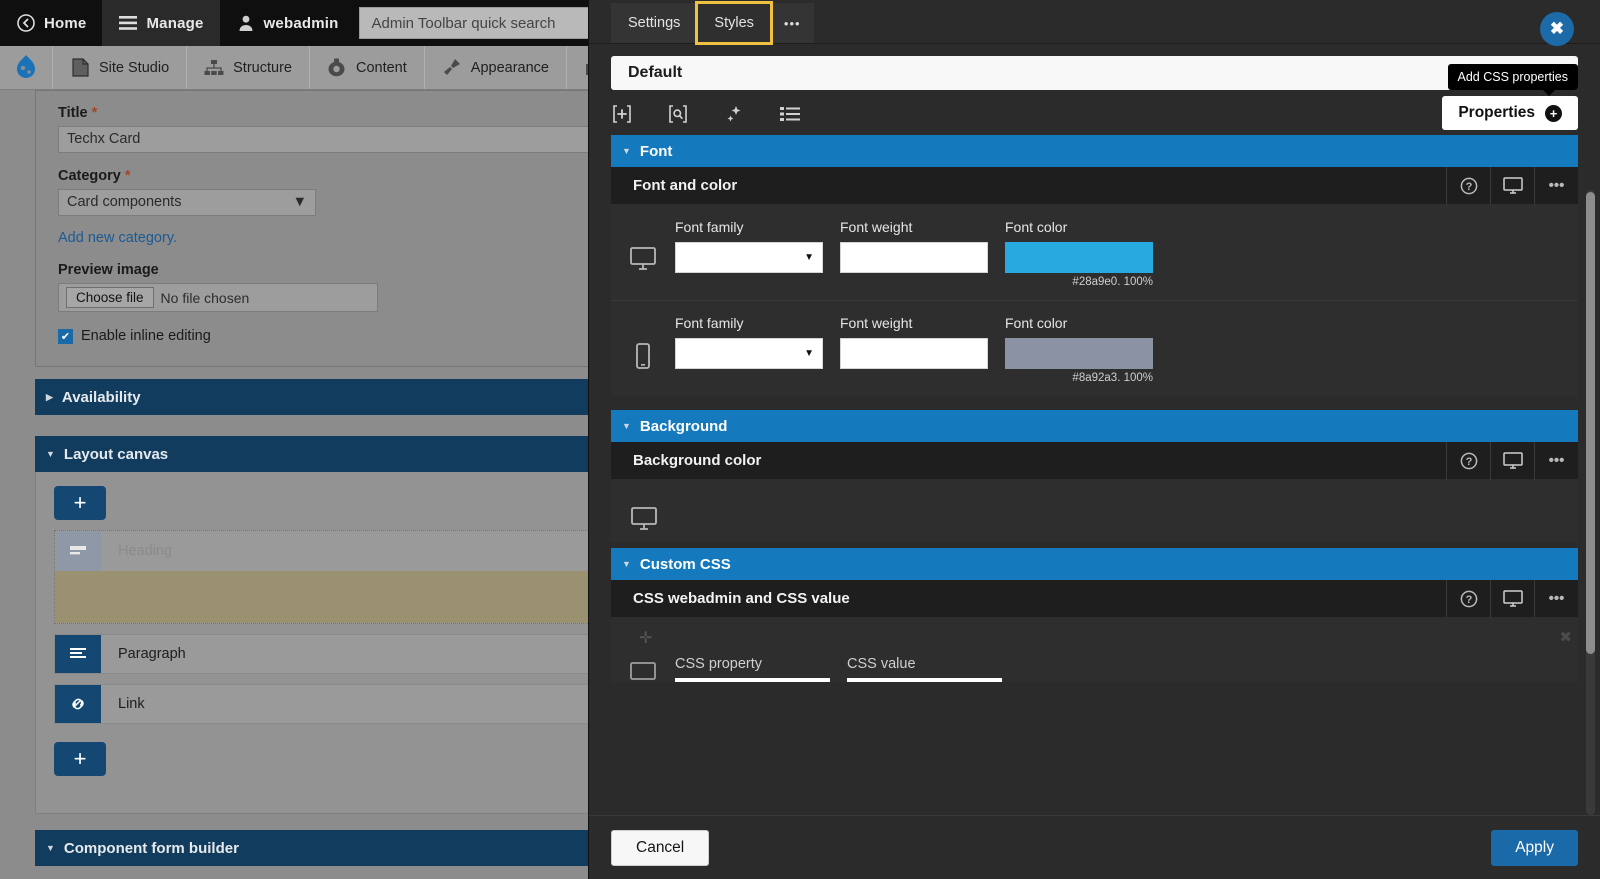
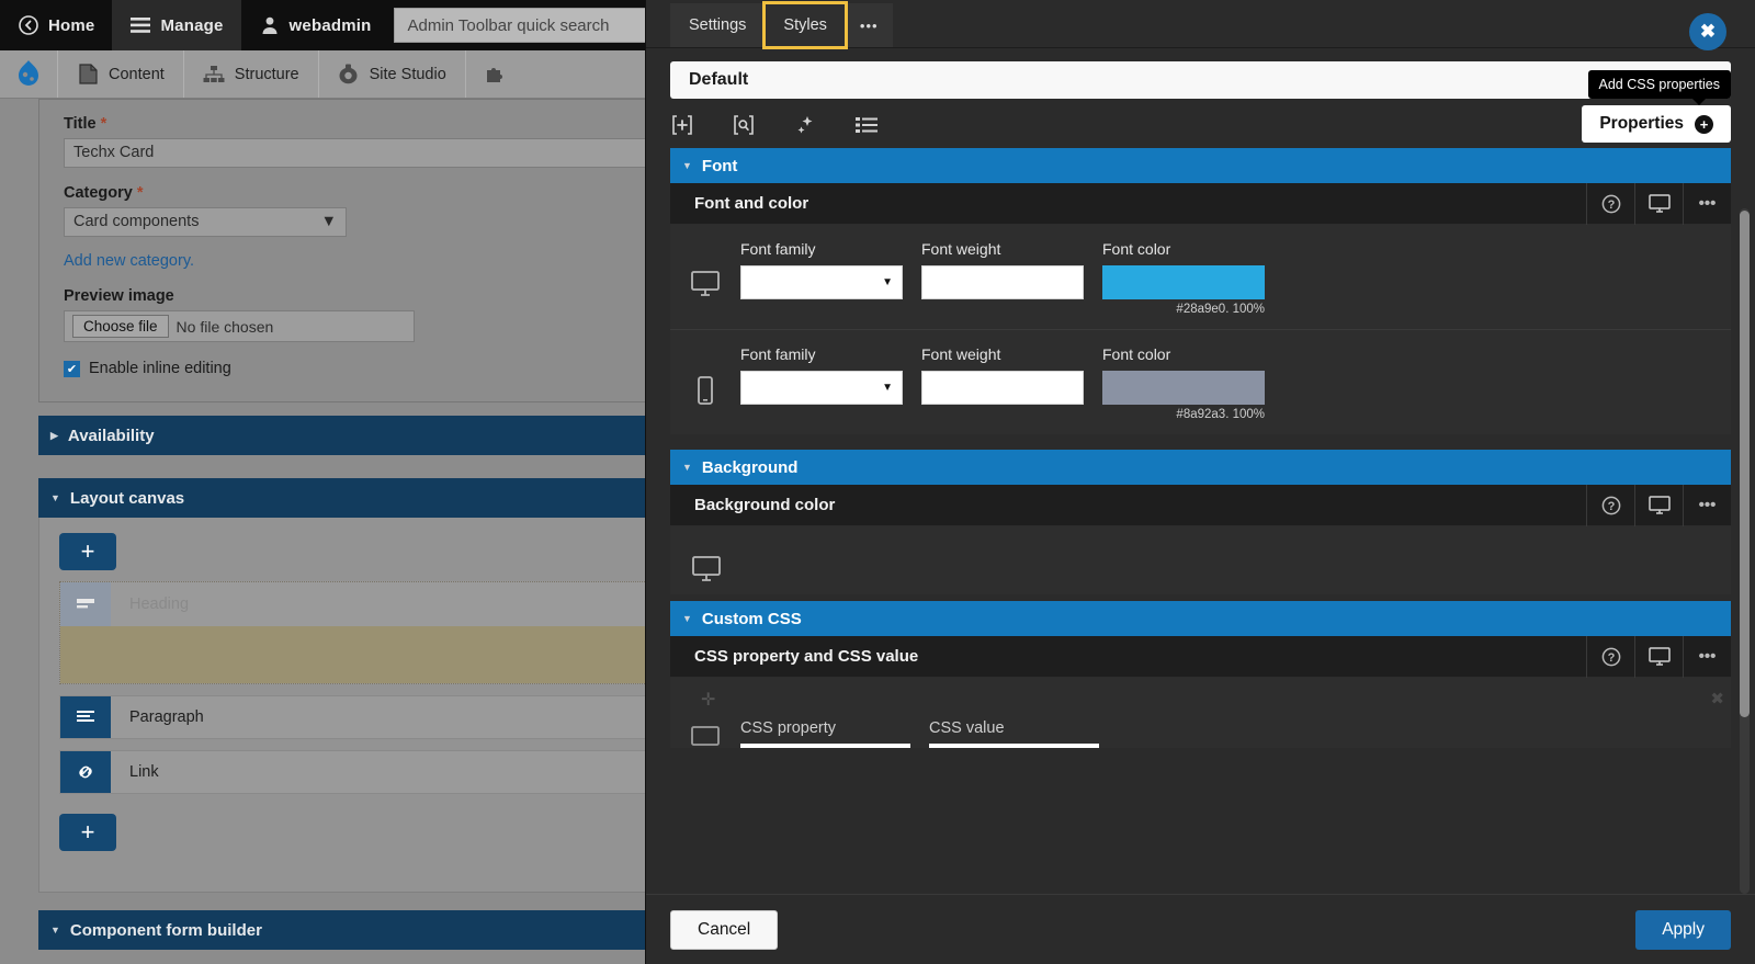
  Home
  Manage
  webadmin
  Admin Toolbar quick search
- Site Studio
+ Content
  Structure
- Content
+ Site Studio
- Appearance
  Title *
  Techx Card
  Category *
  Card components
  ▼
  Add new category.
  Preview image
  Choose file
  No file chosen
  ✔
  Enable inline editing
  ▶
  Availability
  ▼
  Layout canvas
  +
  Paragraph
  Link
  +
  ▼
  Component form builder
  ✖
  Settings
  Styles
  •••
  Default
  Add CSS properties
  Properties
  +
  ▼
  Font
  Font and color
  ?
  •••
  Font family
  ▼
  Font weight
  Font color
  #28a9e0. 100%
  Font family
  ▼
  Font weight
  Font color
  #8a92a3. 100%
  ▼
  Background
  Background color
  ?
  •••
  ▼
  Custom CSS
- CSS webadmin and CSS value
+ CSS property and CSS value
  ?
  •••
  ✛
  ✖
  CSS property
  CSS value
  Cancel
  Apply
